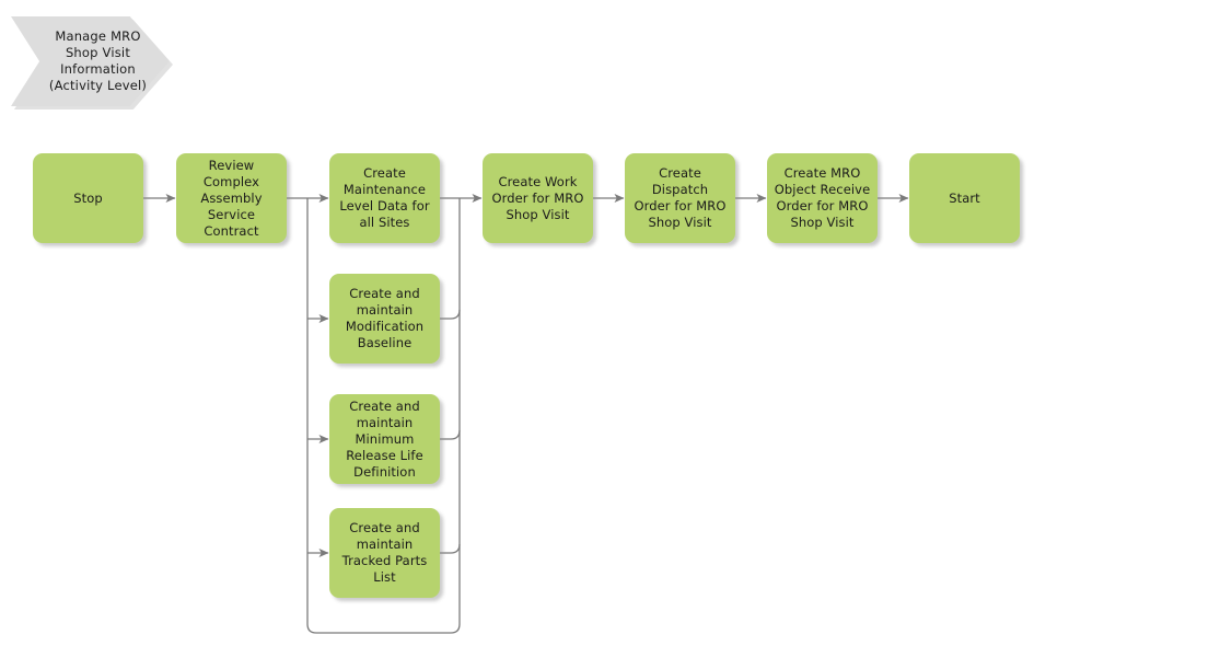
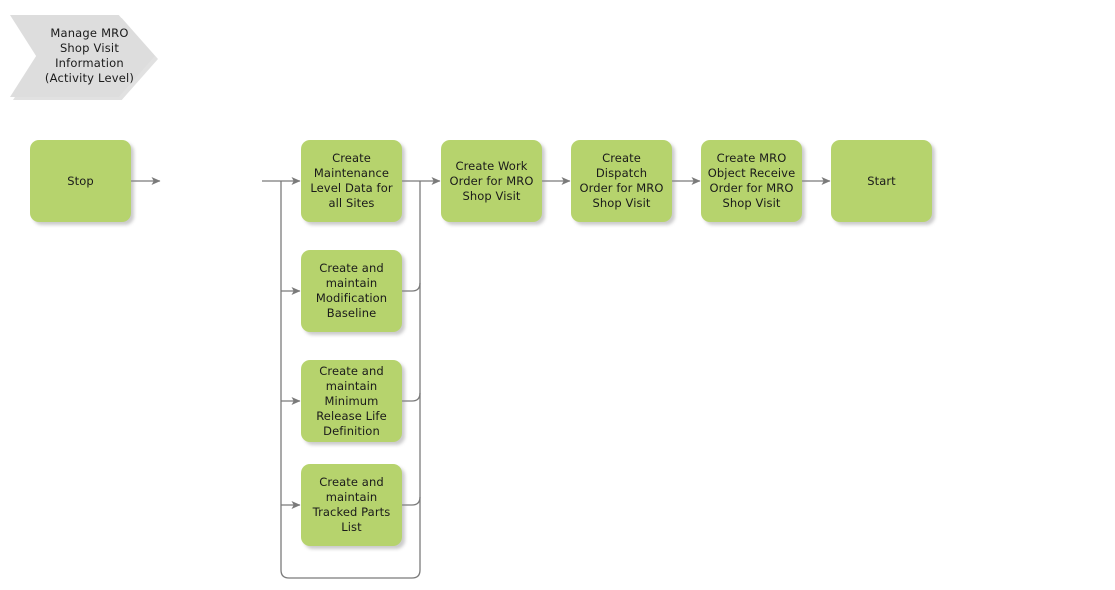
  Manage MRO
  Shop Visit
  Information
  (Activity Level)
  Stop
- Review
- Complex
- Assembly
- Service
- Contract
  Create
  Maintenance
  Level Data for
  all Sites
  Create and
  maintain
  Modification
  Baseline
  Create and
  maintain
  Minimum
  Release Life
  Definition
  Create and
  maintain
  Tracked Parts
  List
  Create Work
  Order for MRO
  Shop Visit
  Create Dispatch
  Order for MRO
  Shop Visit
  Create MRO
  Object Receive
  Order for MRO
  Shop Visit
  Start
